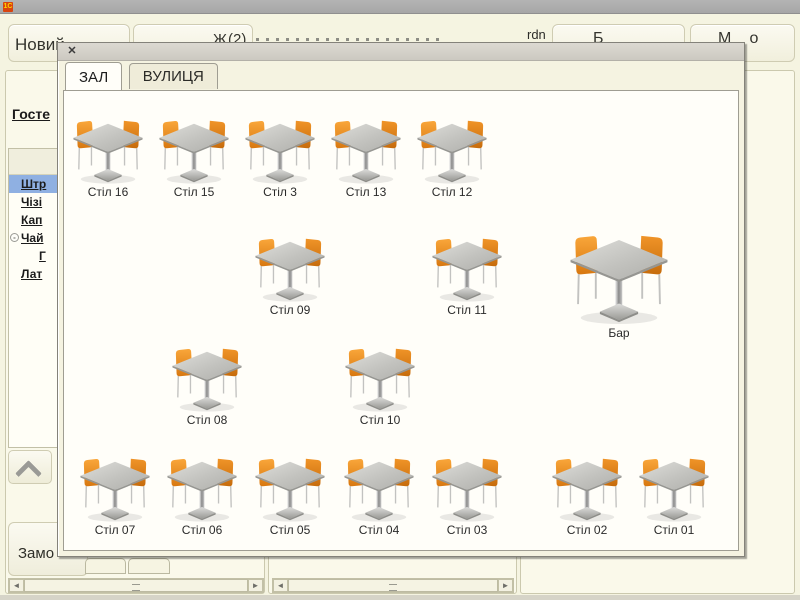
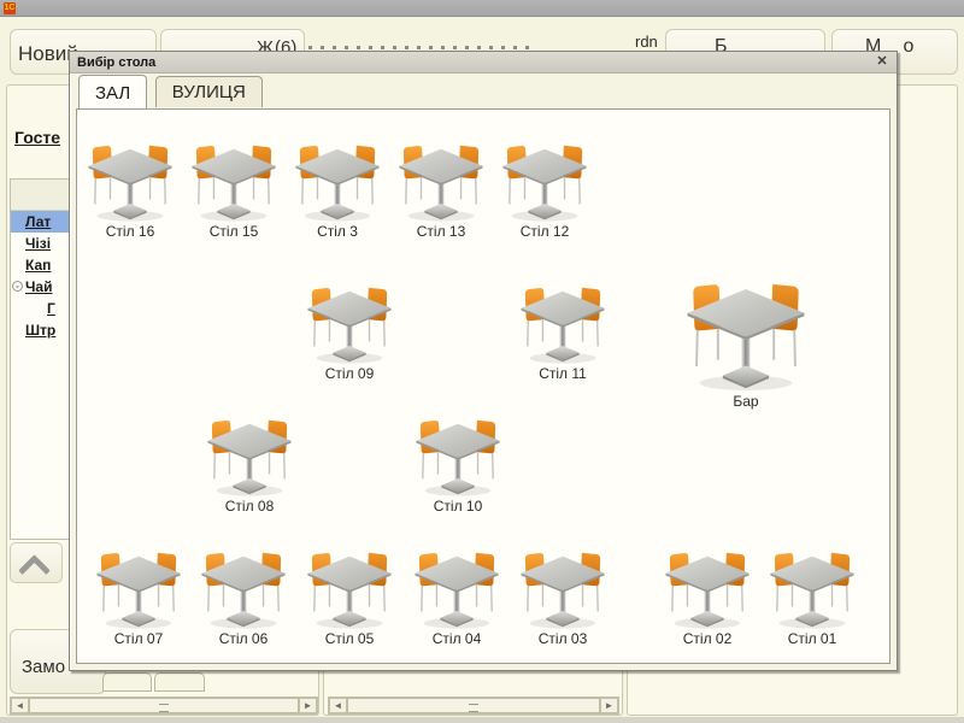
  Нови
  Ж
- (2)
+ (6)
  rdn
  Б
  Мо
  Госте
- Штр
+ Лат
  Чізі
  Кап
  -
  Чай
  Г
- Лат
+ Штр
  Замо
  ◄
  ►
  ◄
  ►
+ Вибір стола
  ✕
  ЗАЛ ВУЛИЦЯ
  Стіл 16
  Стіл 15
  Стіл 3
  Стіл 13
  Стіл 12
  Стіл 09
  Стіл 11
  Бар
  Стіл 08
  Стіл 10
  Стіл 07
  Стіл 06
  Стіл 05
  Стіл 04
  Стіл 03
  Стіл 02
  Стіл 01
